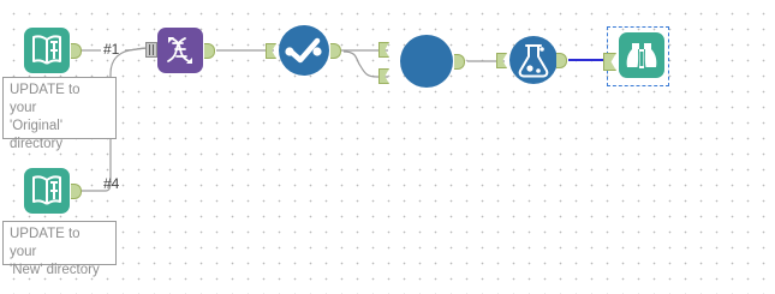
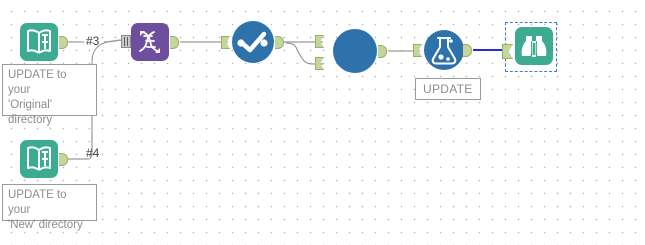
- #1
+ #3
  #4
  UPDATE to your
  'Original'
  directory
  UPDATE to your
  'New' directory
+ UPDATE
